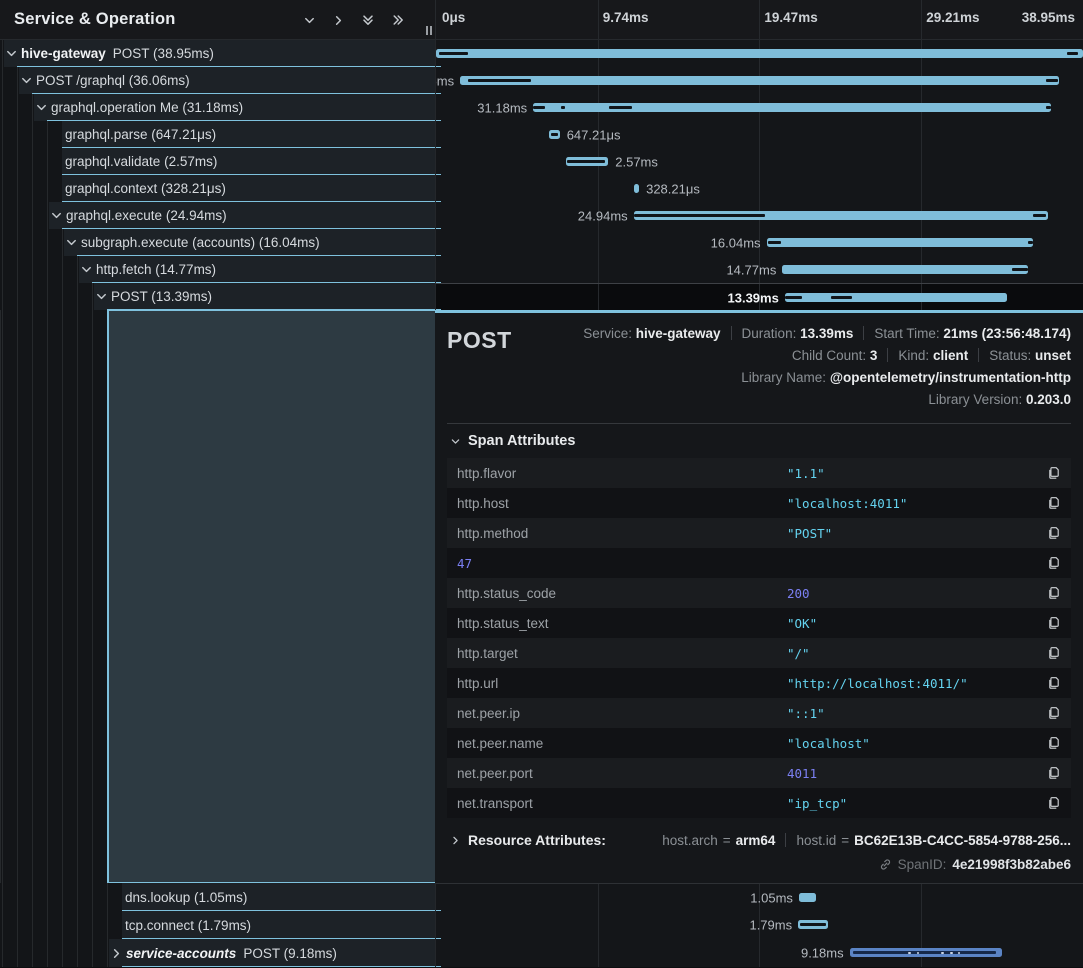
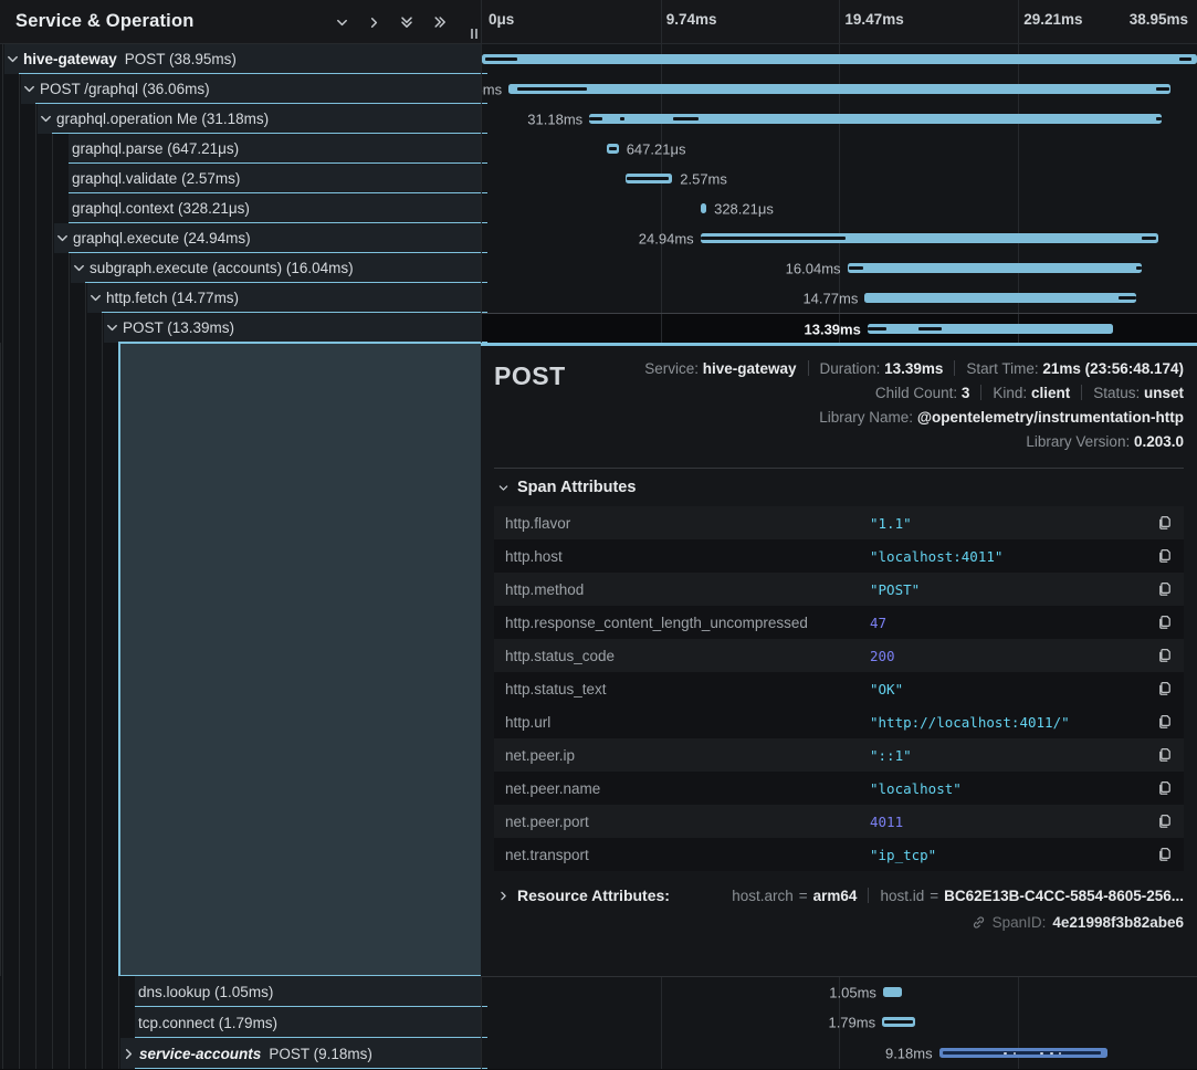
  Service & Operation
  0μs
  9.74ms
  19.47ms
  29.21ms
  38.95ms
  hive-gateway POST (38.95ms)
  POST /graphql (36.06ms)
  graphql.operation Me (31.18ms)
  31.18ms
  graphql.parse (647.21μs)
  647.21μs
  graphql.validate (2.57ms)
  2.57ms
  graphql.context (328.21μs)
  328.21μs
  graphql.execute (24.94ms)
  24.94ms
  subgraph.execute (accounts) (16.04ms)
  16.04ms
  http.fetch (14.77ms)
  14.77ms
  POST (13.39ms)
  13.39ms
  POST
  Service: hive-gateway Duration: 13.39ms Start Time: 21ms (23:56:48.174)
  Child Count: 3 Kind: client Status: unset
  Library Name: @opentelemetry/instrumentation-http
  Library Version: 0.203.0
  Span Attributes
  http.flavor
  "1.1"
  http.host
  "localhost:4011"
  http.method
  "POST"
+ http.response_content_length_uncompressed
  47
  http.status_code
  200
  http.status_text
  "OK"
- http.target
- "/"
  http.url
  "http://localhost:4011/"
  net.peer.ip
  "::1"
  net.peer.name
  "localhost"
  net.peer.port
  4011
  net.transport
  "ip_tcp"
  Resource Attributes:
  host.arch
  =
  arm64
  host.id
  =
- BC62E13B-C4CC-5854-9788-256...
+ BC62E13B-C4CC-5854-8605-256...
  SpanID:
  4e21998f3b82abe6
  dns.lookup (1.05ms)
  1.05ms
  tcp.connect (1.79ms)
  1.79ms
  service-accounts POST (9.18ms)
  9.18ms
